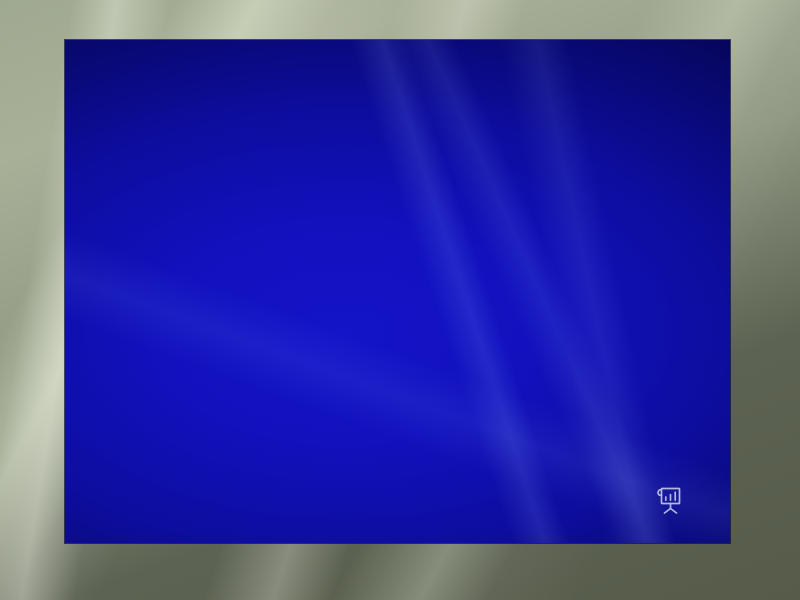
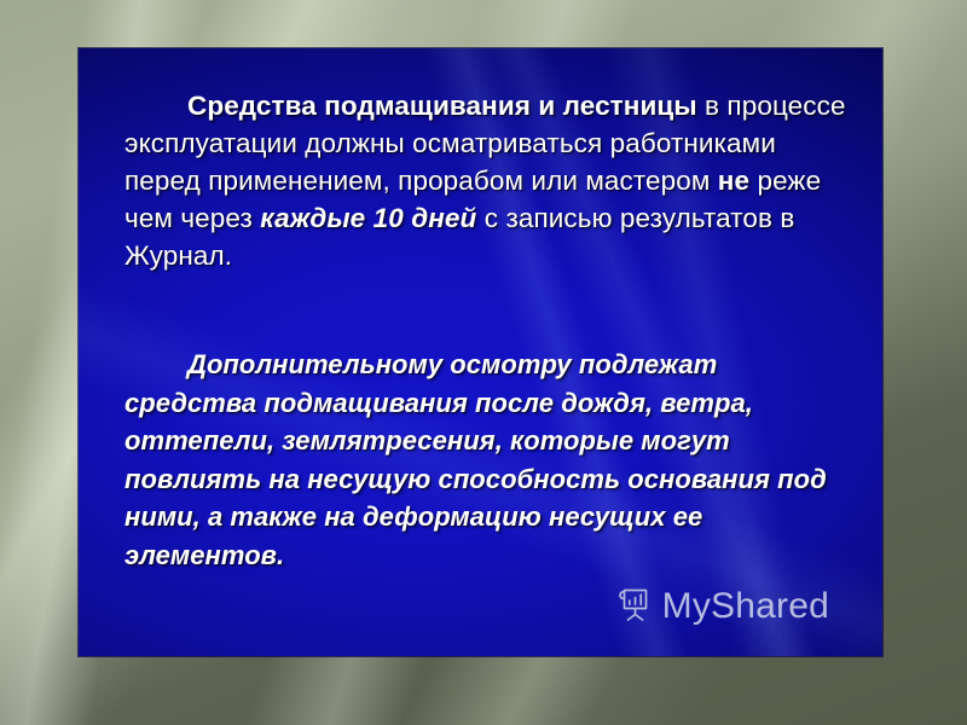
+ Средства подмащивания и лестницы в процессе эксплуатации должны осматриваться работниками перед применением, прорабом или мастером не реже чем через каждые 10 дней с записью результатов в Журнал.
+ Дополнительному осмотру подлежат средства подмащивания после дождя, ветра, оттепели, землятресения, которые могут повлиять на несущую способность основания под ними, а также на деформацию несущих ее элементов.
+ MyShared
